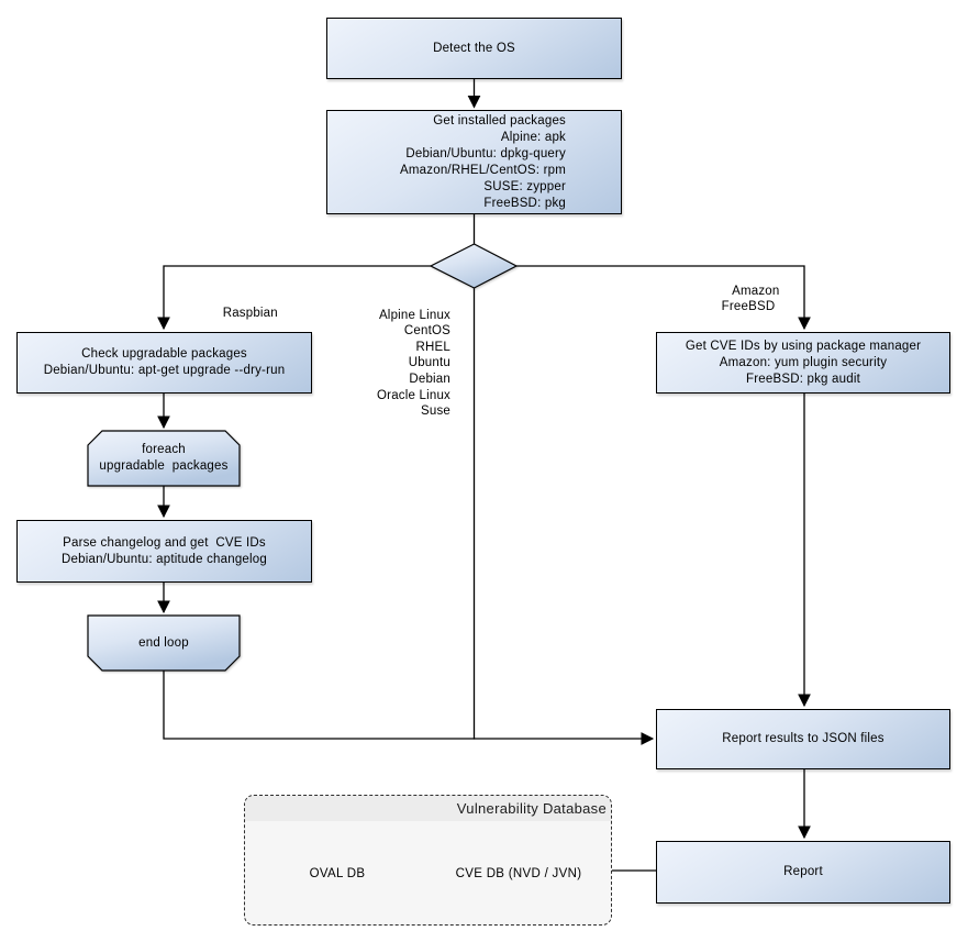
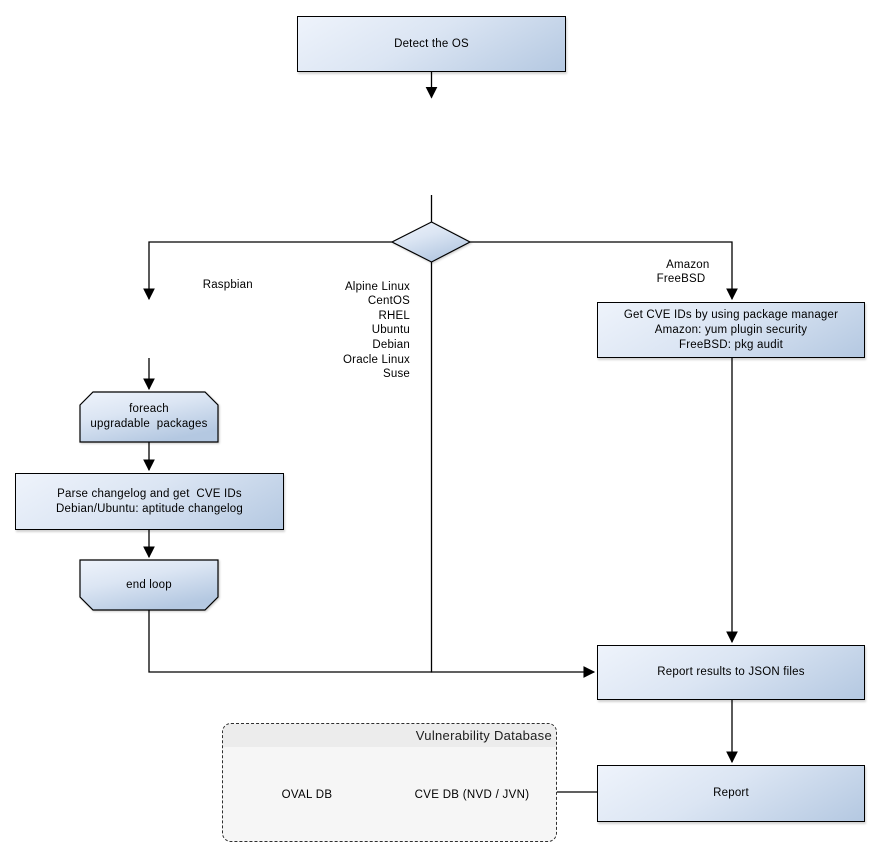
  Vulnerability Database
  Detect the OS
- Get installed packages
- Alpine: apk
- Debian/Ubuntu: dpkg-query
- Amazon/RHEL/CentOS: rpm
- SUSE: zypper
- FreeBSD: pkg
- Check upgradable packages
- Debian/Ubuntu: apt-get upgrade --dry-run
  Parse changelog and get CVE IDs
  Debian/Ubuntu: aptitude changelog
  Get CVE IDs by using package manager
  Amazon: yum plugin security
  FreeBSD: pkg audit
  Report results to JSON files
  Report
  foreach
  upgradable packages
  end loop
  Raspbian
  Alpine Linux
  CentOS
  RHEL
  Ubuntu
  Debian
  Oracle Linux
  Suse
  Amazon
  FreeBSD
  OVAL DB
  CVE DB (NVD / JVN)
